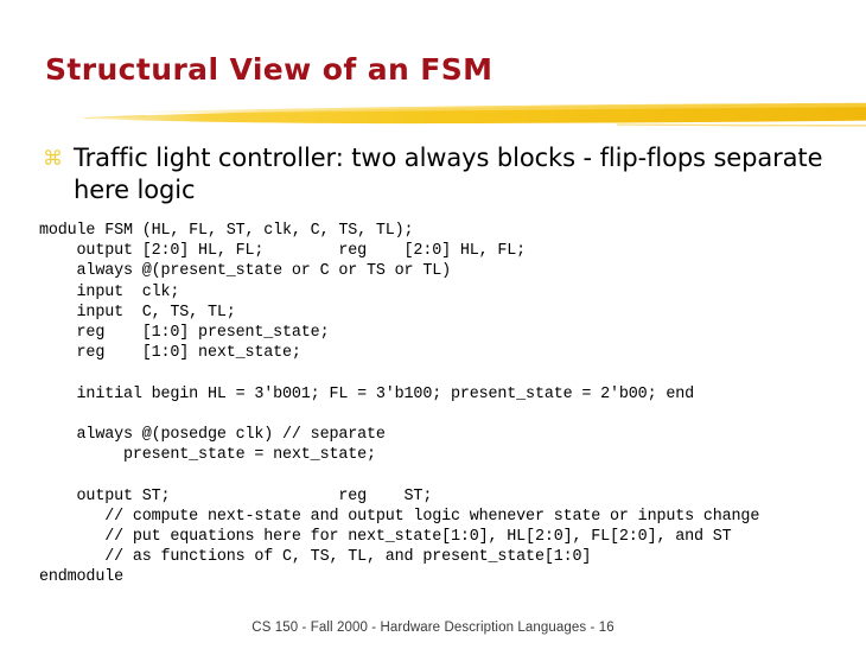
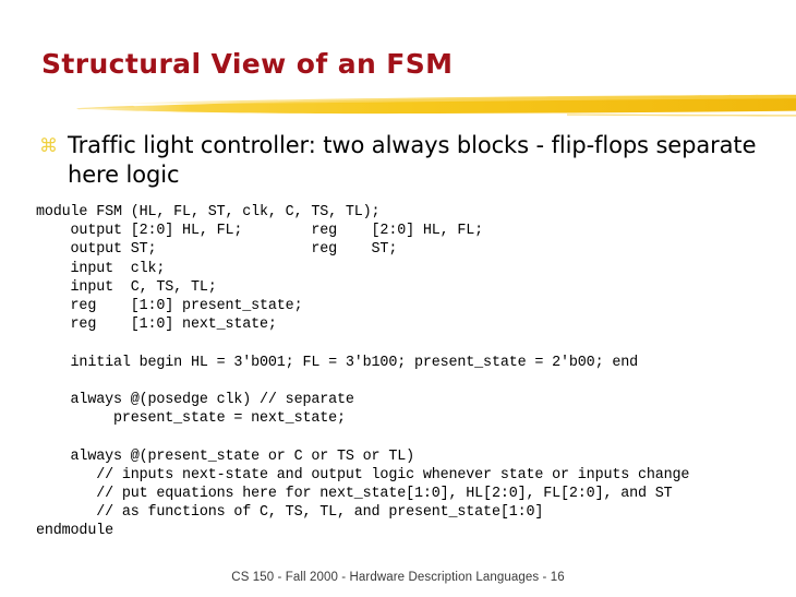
  Structural View of an FSM
  ⌘
  Traffic light controller: two always blocks - flip-flops separate here logic
  module FSM (HL, FL, ST, clk, C, TS, TL);
  output [2:0] HL, FL; reg [2:0] HL, FL;
- always @(present_state or C or TS or TL)
+ output ST; reg ST;
  input clk;
  input C, TS, TL;
  reg [1:0] present_state;
  reg [1:0] next_state;
  initial begin HL = 3'b001; FL = 3'b100; present_state = 2'b00; end
  always @(posedge clk) // separate
  present_state = next_state;
- output ST; reg ST;
+ always @(present_state or C or TS or TL)
- // compute next-state and output logic whenever state or inputs change
+ // inputs next-state and output logic whenever state or inputs change
  // put equations here for next_state[1:0], HL[2:0], FL[2:0], and ST
  // as functions of C, TS, TL, and present_state[1:0]
  endmodule
  CS 150 - Fall 2000 - Hardware Description Languages - 16
